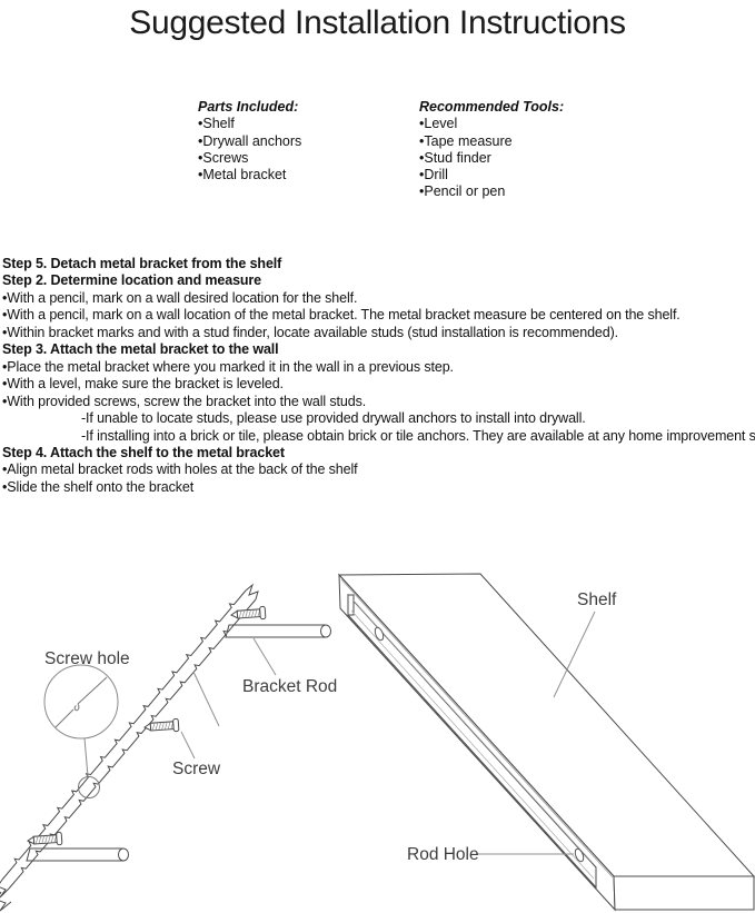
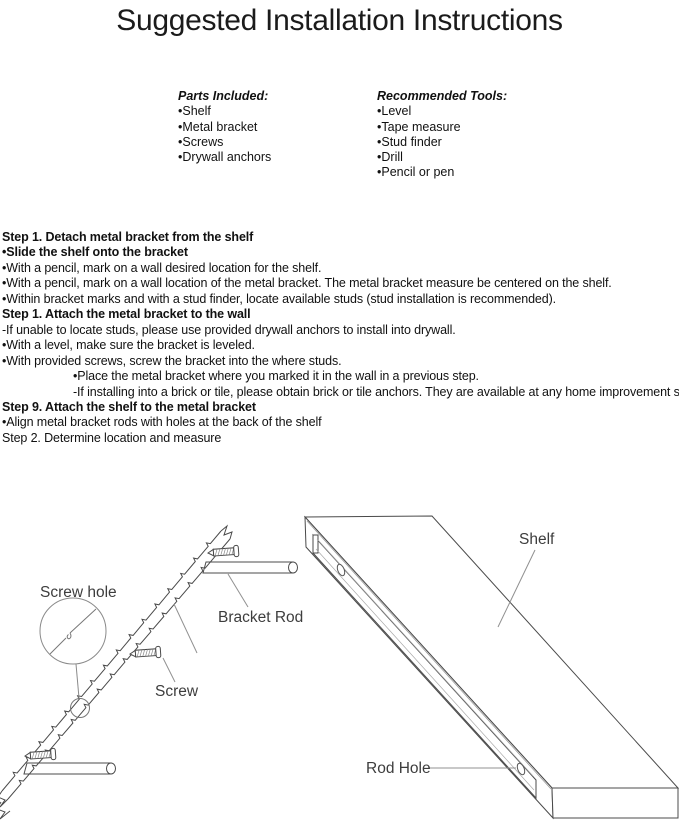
  Suggested Installation Instructions
  Parts Included:
  •Shelf
- •Drywall anchors
+ •Metal bracket
  •Screws
- •Metal bracket
+ •Drywall anchors
  Recommended Tools:
  •Level
  •Tape measure
  •Stud finder
  •Drill
  •Pencil or pen
- Step 5. Detach metal bracket from the shelf
+ Step 1. Detach metal bracket from the shelf
- Step 2. Determine location and measure
+ •Slide the shelf onto the bracket
  •With a pencil, mark on a wall desired location for the shelf.
  •With a pencil, mark on a wall location of the metal bracket. The metal bracket measure be centered on the shelf.
  •Within bracket marks and with a stud finder, locate available studs (stud installation is recommended).
- Step 3. Attach the metal bracket to the wall
+ Step 1. Attach the metal bracket to the wall
- •Place the metal bracket where you marked it in the wall in a previous step.
+ -If unable to locate studs, please use provided drywall anchors to install into drywall.
  •With a level, make sure the bracket is leveled.
- •With provided screws, screw the bracket into the wall studs.
+ •With provided screws, screw the bracket into the where studs.
- -If unable to locate studs, please use provided drywall anchors to install into drywall.
+ •Place the metal bracket where you marked it in the wall in a previous step.
  -If installing into a brick or tile, please obtain brick or tile anchors. They are available at any home improvement s
- Step 4. Attach the shelf to the metal bracket
+ Step 9. Attach the shelf to the metal bracket
  •Align metal bracket rods with holes at the back of the shelf
- •Slide the shelf onto the bracket
+ Step 2. Determine location and measure
  Screw hole
  Bracket Rod
  Screw
  Shelf
  Rod Hole
